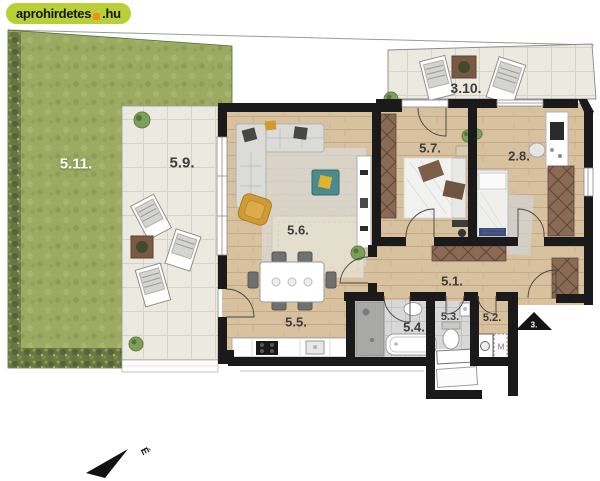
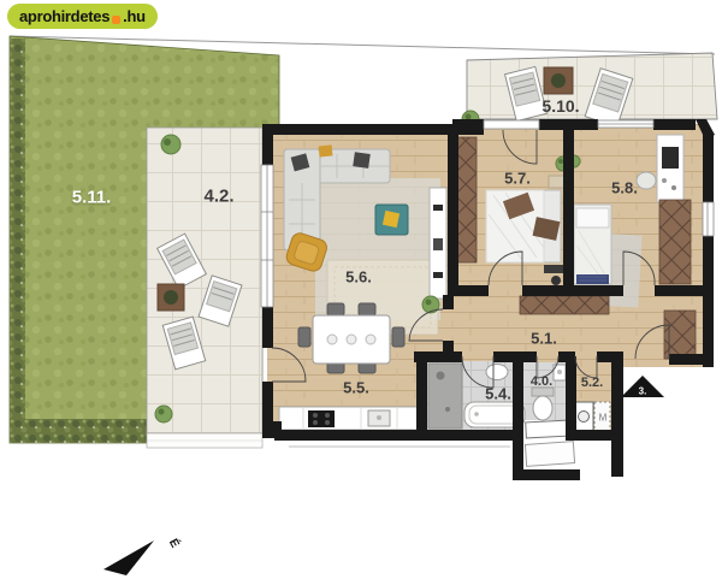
  aprohirdetes
  .hu
  5.1.
  5.2.
- 5.3.
+ 4.0.
  5.4.
  5.5.
  5.6.
  5.7.
- 2.8.
+ 5.8.
- 5.9.
+ 4.2.
- 3.10.
+ 5.10.
  5.11.
  3.
  M
